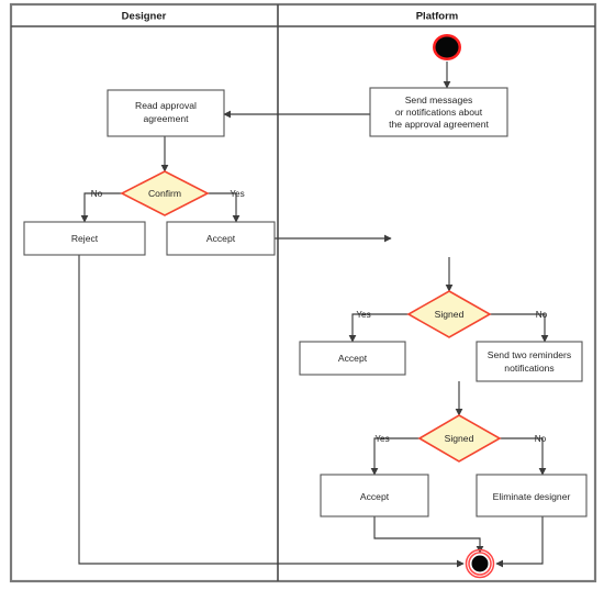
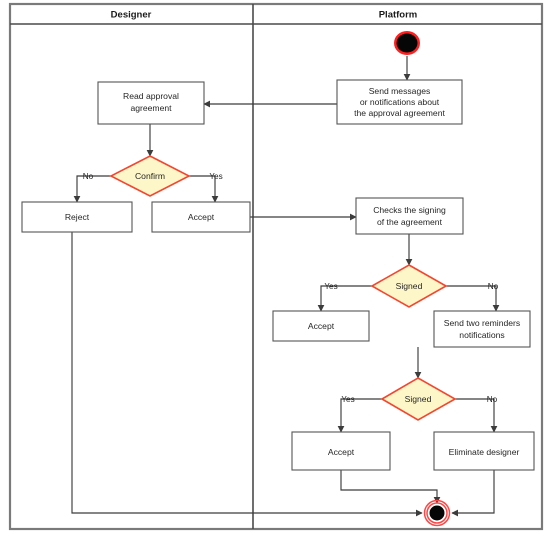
  Designer
  Platform
  No
  Yes
  Yes
  No
  Yes
  No
  Send messages
  or notifications about
  the approval agreement
  Read approval
  agreement
  Confirm
  Reject
  Accept
+ Checks the signing
+ of the agreement
  Signed
  Accept
  Send two reminders
  notifications
  Signed
  Accept
  Eliminate designer
